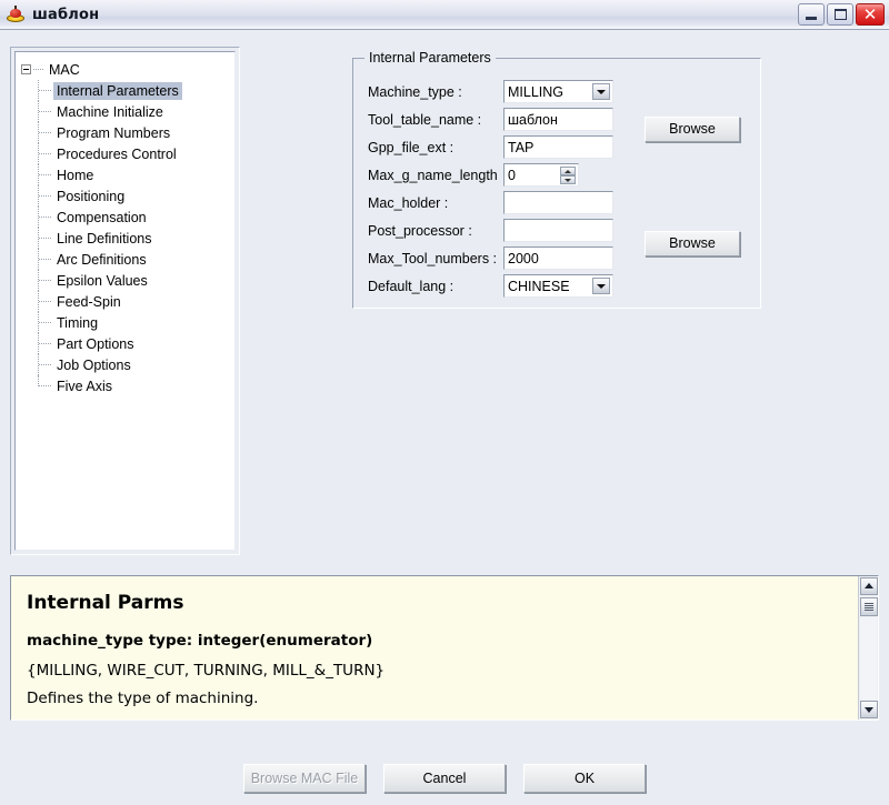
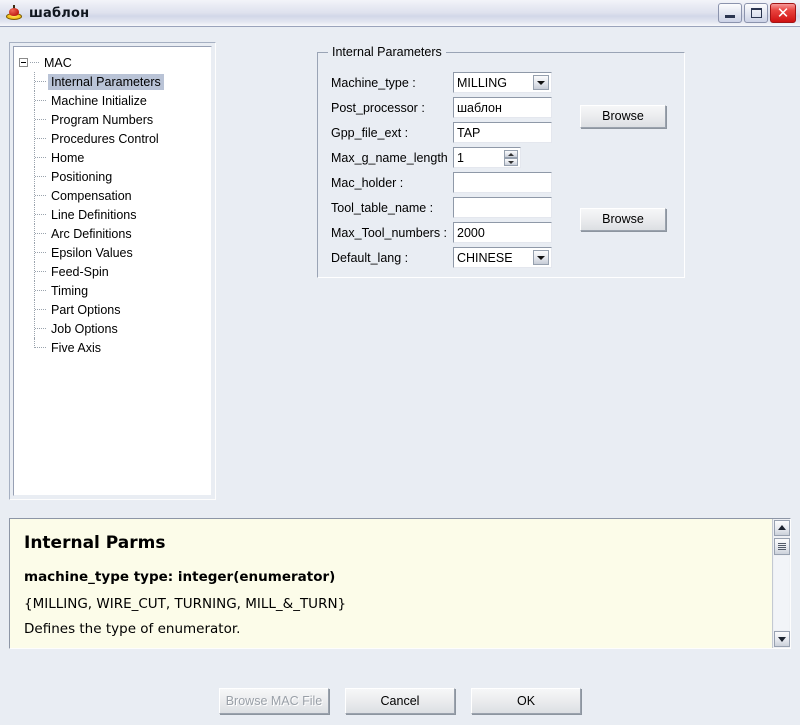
  шаблон
  ✕
  MAC
  Internal Parameters
  Machine Initialize
  Program Numbers
  Procedures Control
  Home
  Positioning
  Compensation
  Line Definitions
  Arc Definitions
  Epsilon Values
  Feed-Spin
  Timing
  Part Options
  Job Options
  Five Axis
  Internal Parameters
  Machine_type :
  MILLING
- Tool_table_name :
+ Post_processor :
  шаблон
  Gpp_file_ext :
  TAP
  Max_g_name_length
- 0
+ 1
  Mac_holder :
- Post_processor :
+ Tool_table_name :
  Max_Tool_numbers :
  2000
  Default_lang :
  CHINESE
  Browse
  Browse
  Internal Parms
  machine_type type: integer(enumerator)
  {MILLING, WIRE_CUT, TURNING, MILL_&_TURN}
- Defines the type of machining.
+ Defines the type of enumerator.
  Browse MAC File
  Cancel
  OK
